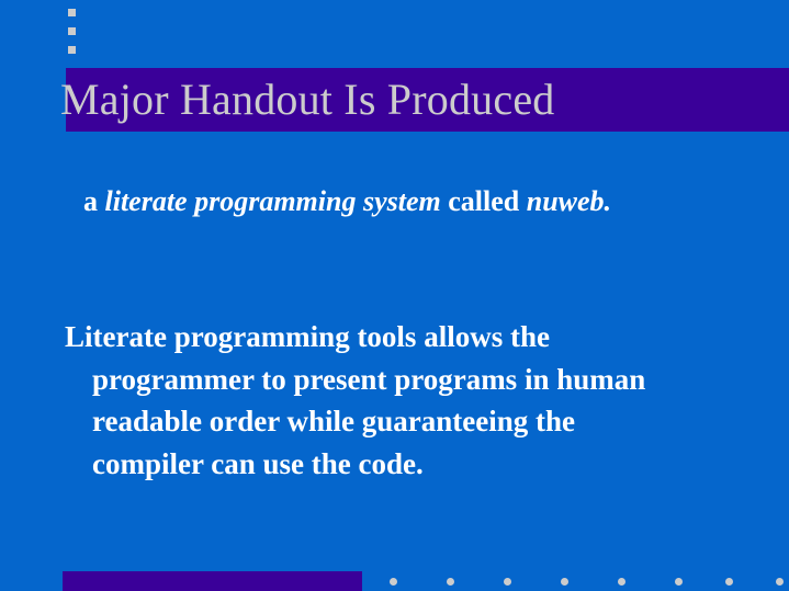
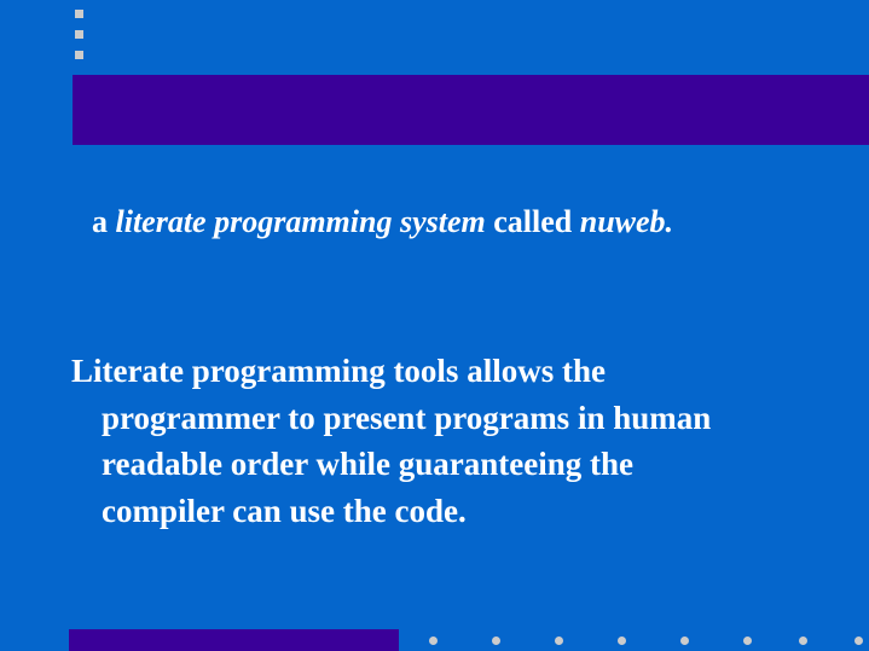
- Major Handout Is Produced
  a literate programming system called nuweb.
  Literate programming tools allows the programmer to present programs in human readable order while guaranteeing the compiler can use the code.
